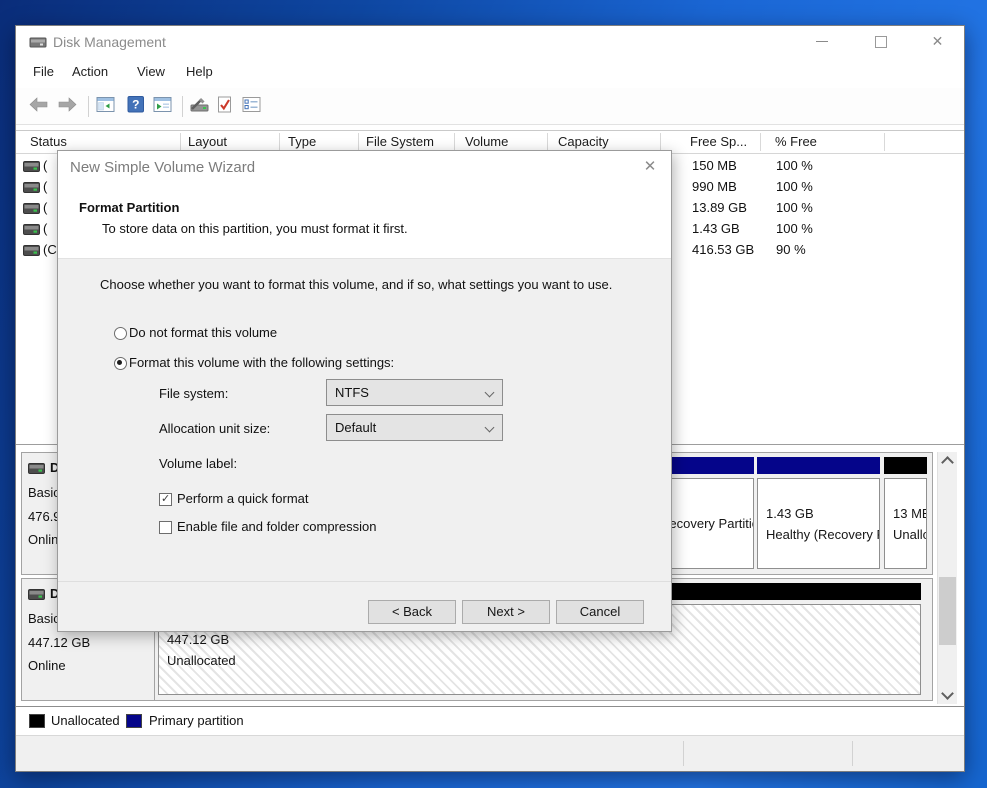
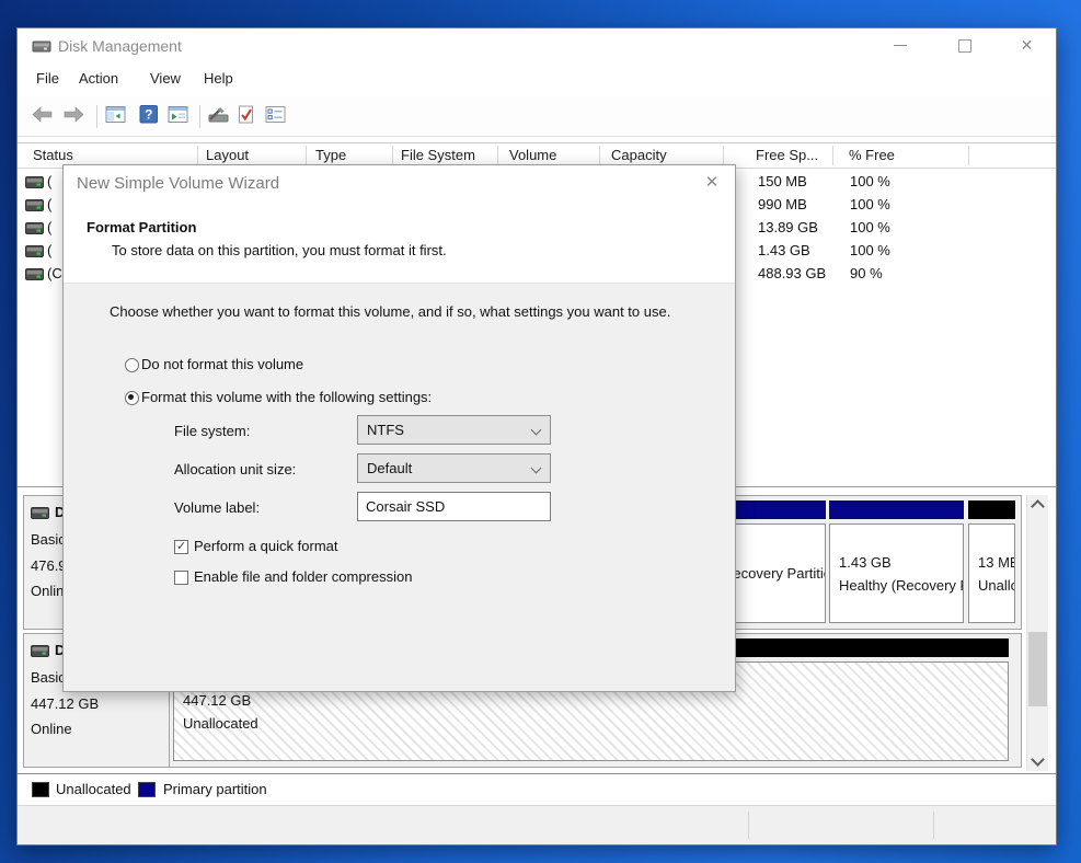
  Disk Management
  ✕
  File
  Action
  View
  Help
  ?
  Status
  Layout
  Type
  File System
  Volume
  Capacity
  Free Sp...
  % Free
  (
  150 MB
  100 %
  (
  990 MB
  100 %
  (
  13.89 GB
  100 %
  (
  1.43 GB
  100 %
  (C
- 416.53 GB
+ 488.93 GB
  90 %
  Basi
  Onlin
  1.43 GB
  13 M
  Basi
  447.12 GB
  Online
  447.12 GB
  Unallocated
  Unallocated
  Primary partition
  New Simple Volume Wizard
  ✕
  Format Partition
  To store data on this partition, you must format it first.
  Choose whether you want to format this volume, and if so, what settings you want to use.
  Do not format this volume
  Format this volume with the following settings:
  File system:
  NTFS
  Allocation unit size:
  Default
  Volume label:
+ Corsair SSD
  Perform a quick format
  Enable file and folder compression
- < Back
- Next >
- Cancel
